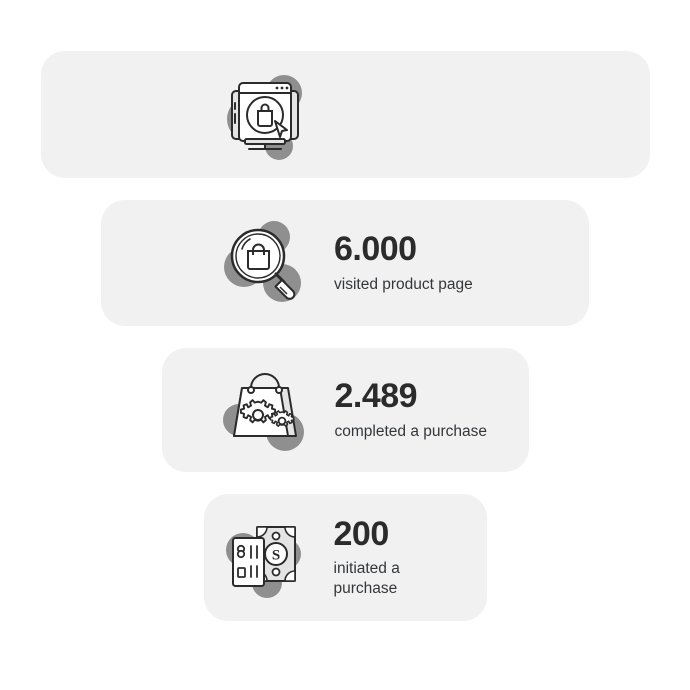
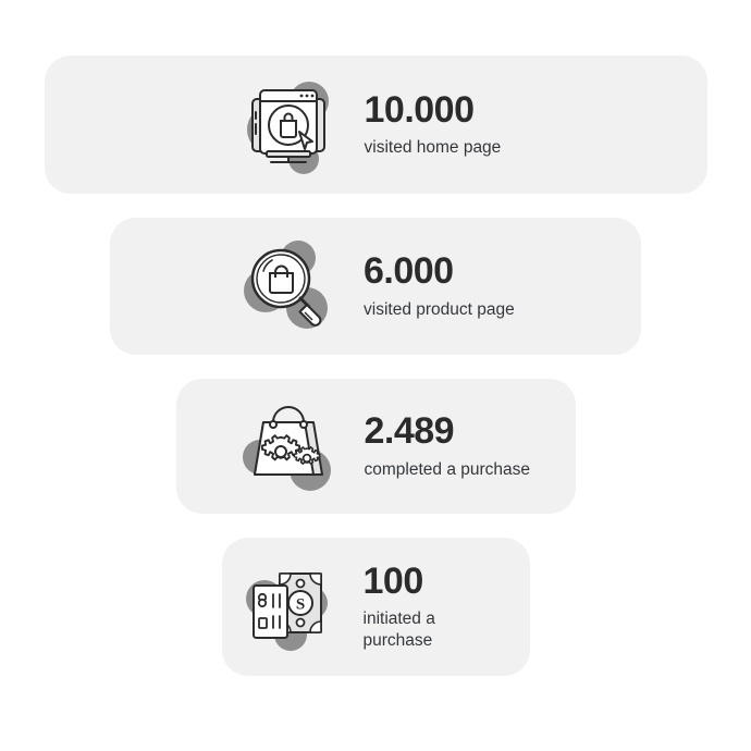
+ 10.000
+ visited home page
  6.000
  visited product page
  2.489
  completed a purchase
  S
- 200
+ 100
  initiated a purchase
